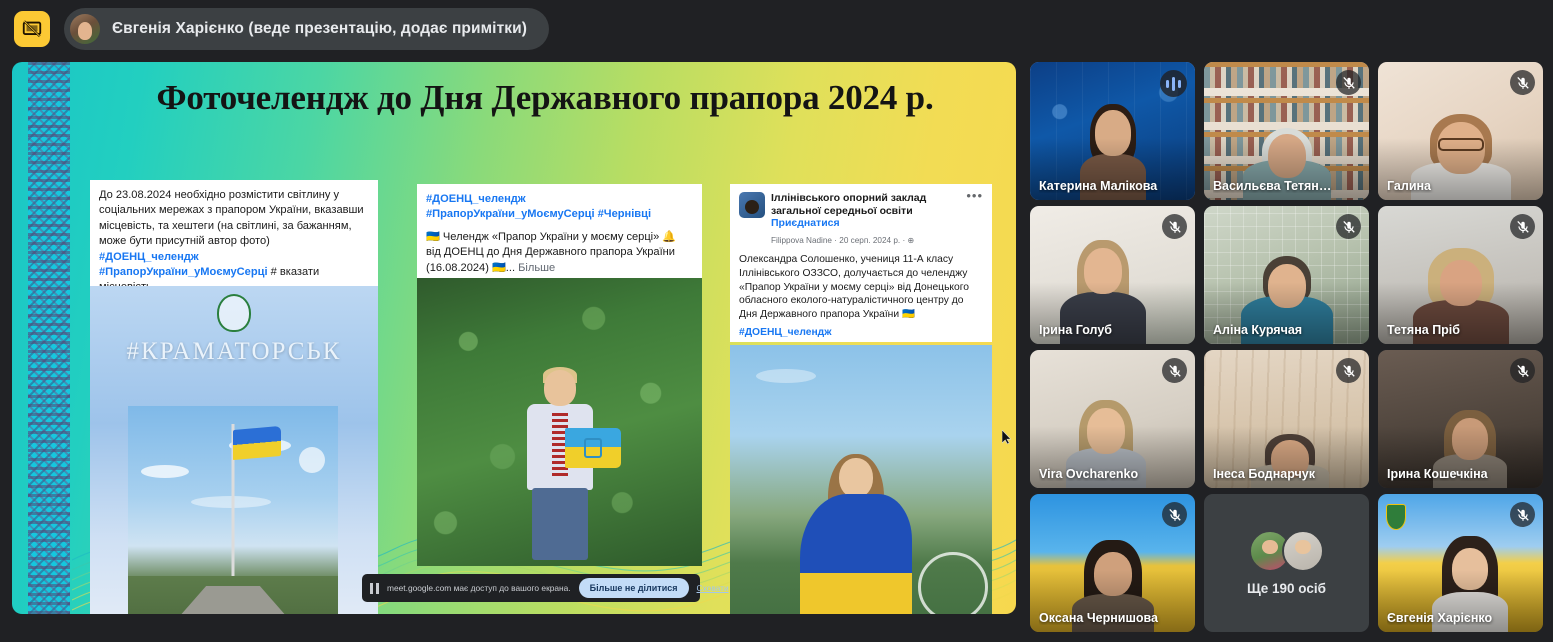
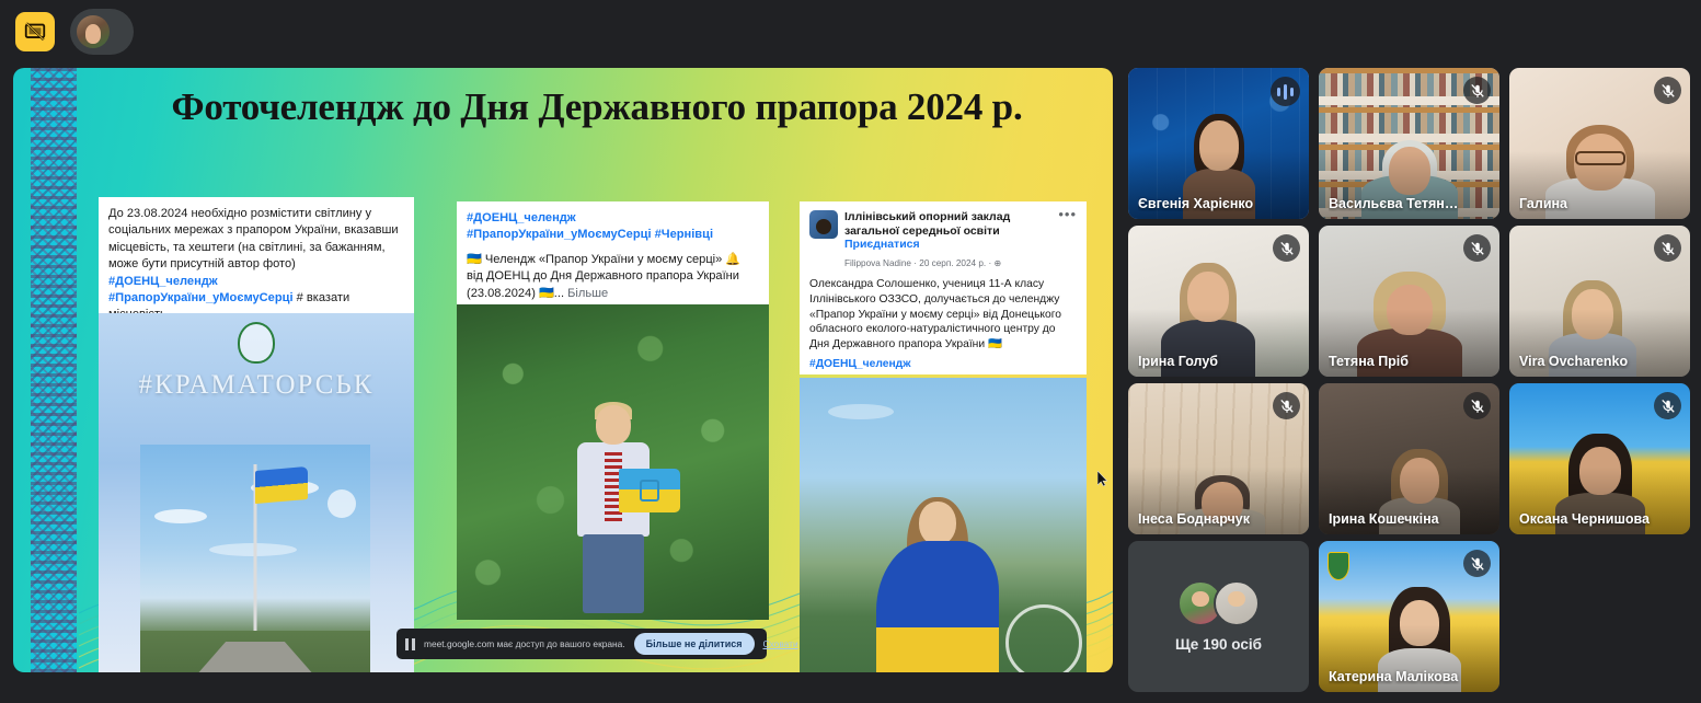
- Євгенія Харієнко (веде презентацію, додає примітки)
  Фоточелендж до Дня Державного прапора 2024 р.
  До 23.08.2024 необхідно розмістити світлину у соціальних мережах з прапором України, вказавши місцевість, та хештеги (на світлині, за бажанням, може бути присутній автор фото)
  #ДОЕНЦ_челендж
  #ПрапорУкраїни_уМоємуСерці # вказати
  #КРАМАТОРСЬК
  #ДОЕНЦ_челендж
  #ПрапорУкраїни_уМоємуСерці #Чернівці
- 🇺🇦 Челендж «Прапор України у моєму серці» 🔔 від ДОЕНЦ до Дня Державного прапора України (16.08.2024) 🇺🇦... Більше
+ 🇺🇦 Челендж «Прапор України у моєму серці» 🔔 від ДОЕНЦ до Дня Державного прапора України (23.08.2024) 🇺🇦... Більше
- Іллінівського опорний заклад загальної середньої освіти
+ Іллінівський опорний заклад загальної середньої освіти
  Приєднатися
  Filippova Nadine · 20 серп. 2024 р. · ⊕
  •••
  Олександра Солошенко, учениця 11-А класу Іллінівського ОЗЗСО, долучається до челенджу «Прапор України у моєму серці» від Донецького обласного еколого-натуралістичного центру до Дня Державного прапора України 🇺🇦
  #ДОЕНЦ_челендж
  meet.google.com має доступ до вашого екрана.
  Більше не ділитися
  Сховати
- Катерина Малікова
+ Євгенія Харієнко
  Васильєва Тетяна В
  Галина
  Ірина Голуб
- Аліна Курячая
  Тетяна Пріб
  Vira Ovcharenko
  Інеса Боднарчук
  Ірина Кошечкіна
  Оксана Чернишова
  Ще 190 осіб
- Євгенія Харієнко
+ Катерина Малікова
